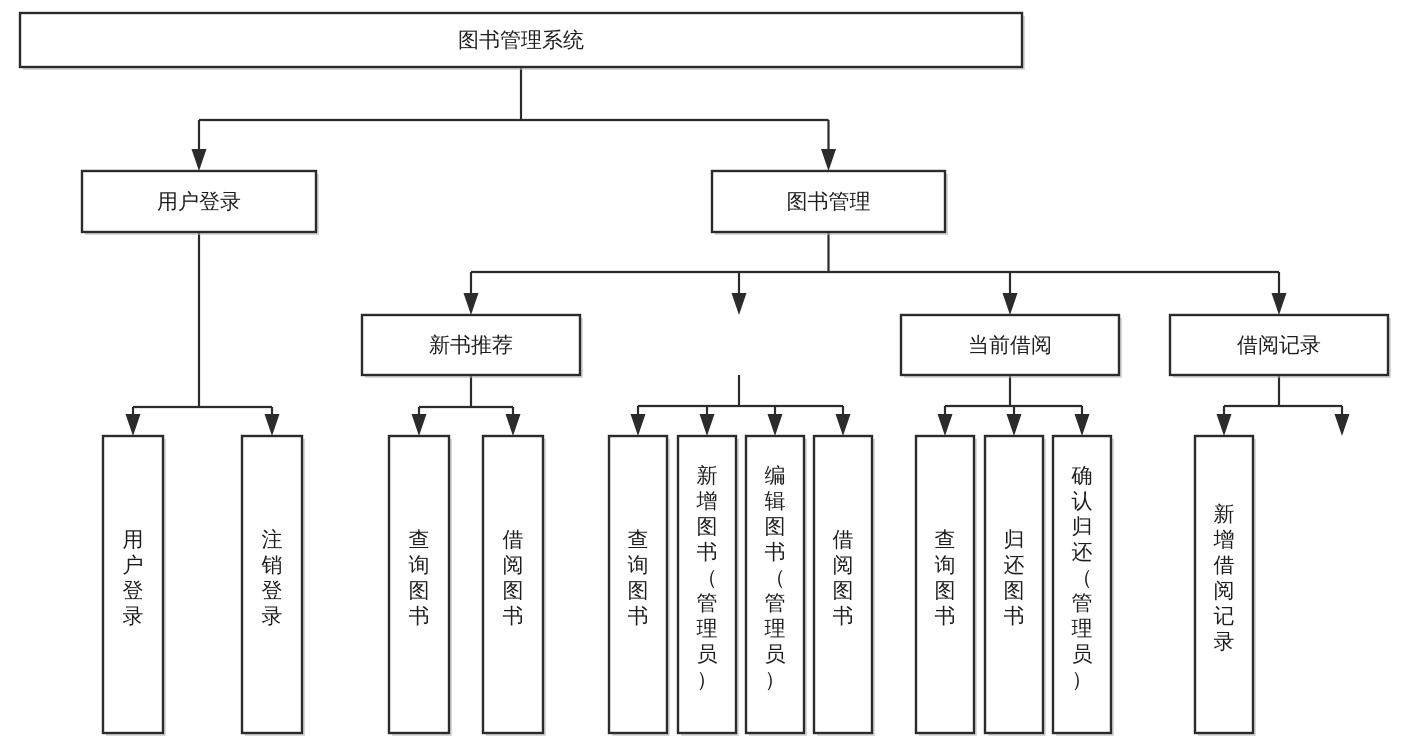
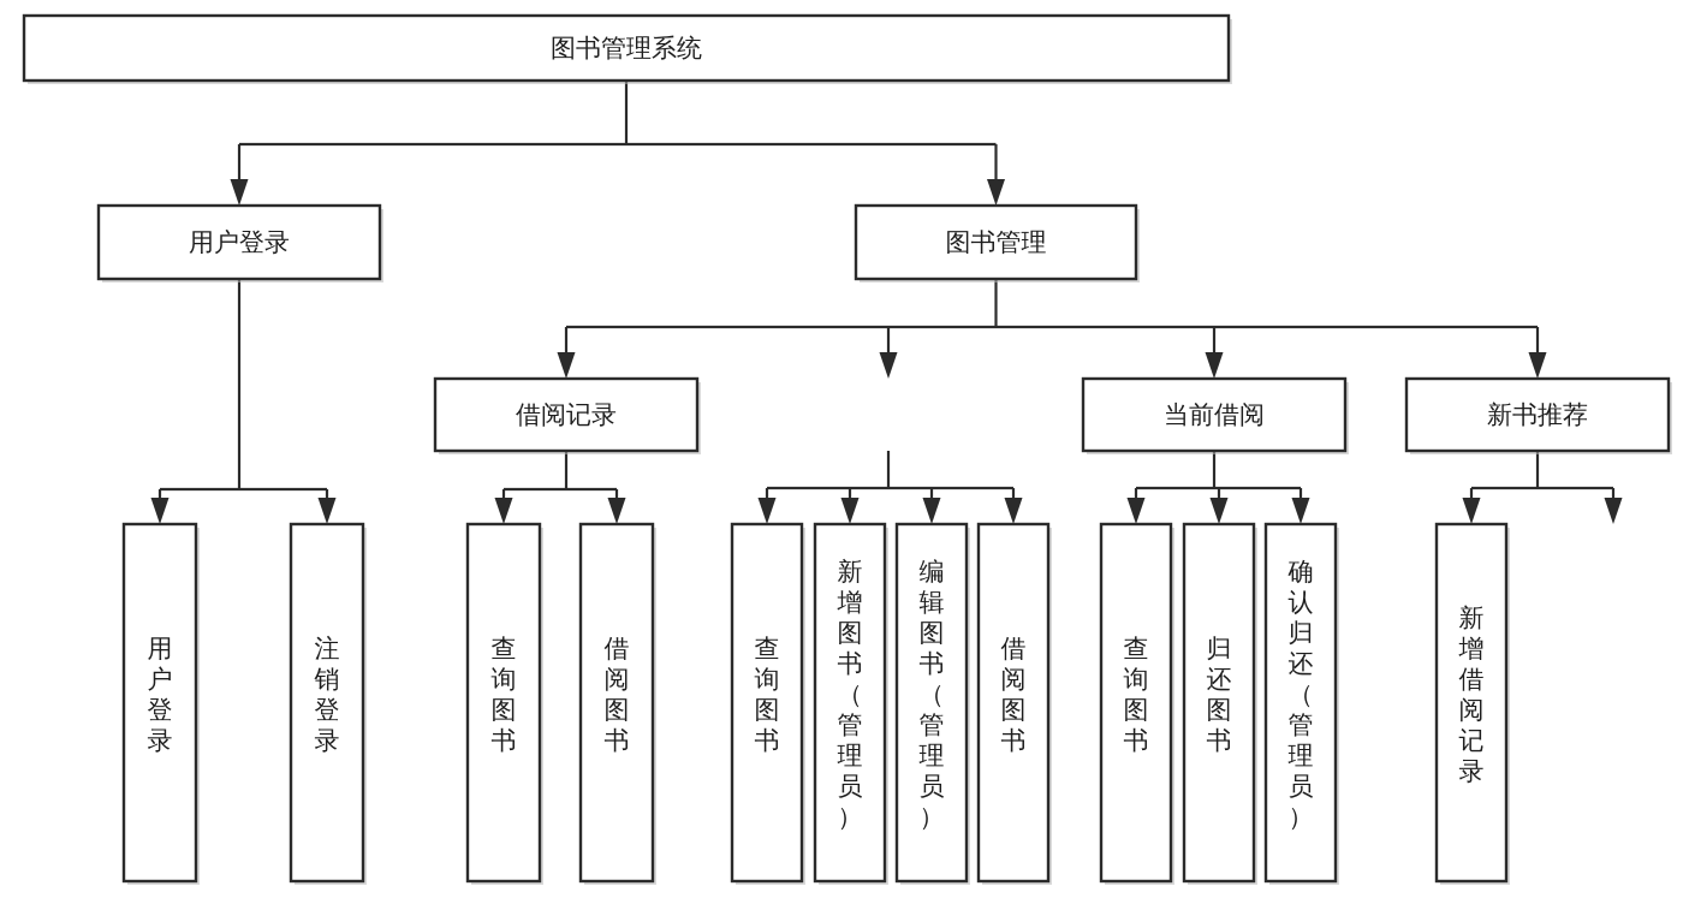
  图书管理系统
  用户登录
  图书管理
- 新书推荐
+ 借阅记录
  当前借阅
- 借阅记录
+ 新书推荐
  用户登录
  注销登录
  查询图书
  借阅图书
  查询图书
  新增图书（管理员）
  编辑图书（管理员）
  借阅图书
  查询图书
  归还图书
  确认归还（管理员）
  新增借阅记录
